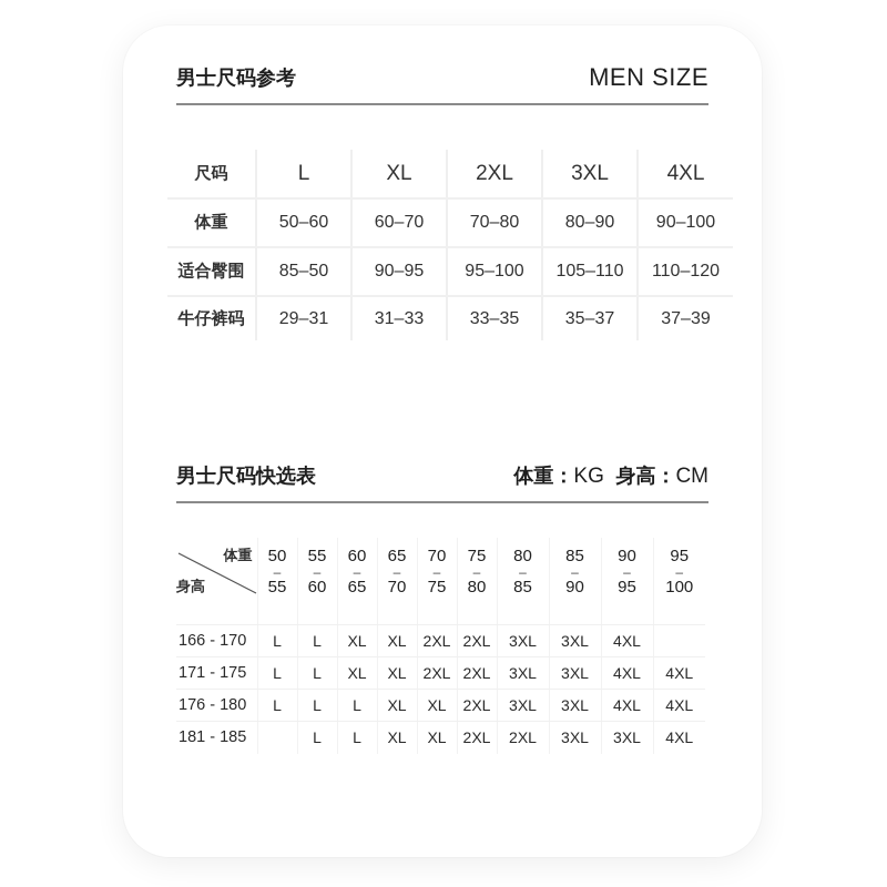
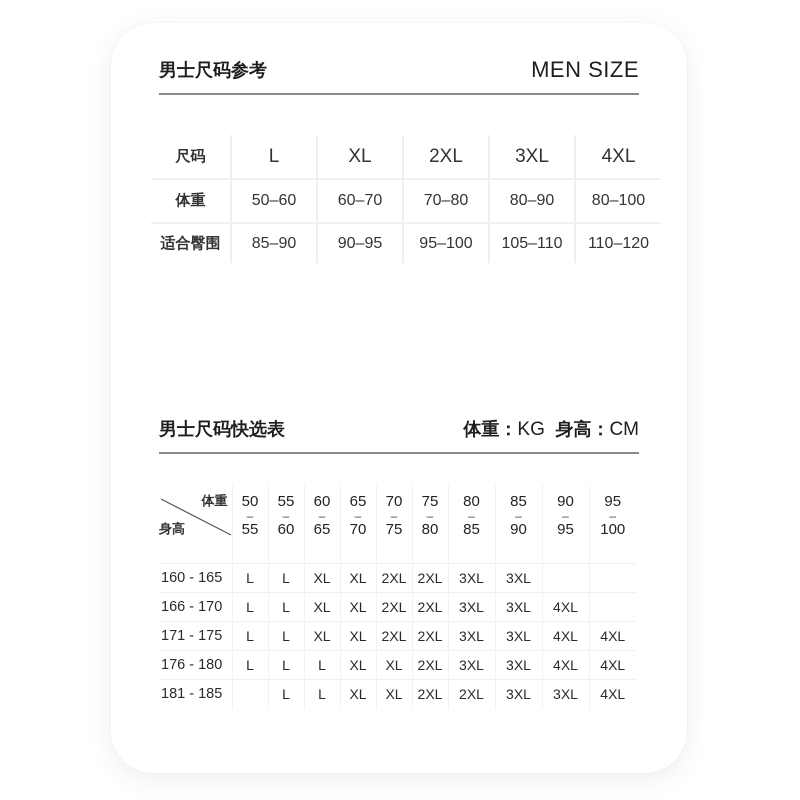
  男士尺码参考
  MEN SIZE
  尺码	L	XL	2XL	3XL	4XL
- 体重	50–60	60–70	70–80	80–90	90–100
+ 体重	50–60	60–70	70–80	80–90	80–100
- 适合臀围	85–50	90–95	95–100	105–110	110–120
+ 适合臀围	85–90	90–95	95–100	105–110	110–120
- 牛仔裤码	29–31	31–33	33–35	35–37	37–39
  男士尺码快选表
  体重：KG 身高：CM
  体重 身高	50–55	55–60	60–65	65–70	70–75	75–80	80–85	85–90	90–95	95–100
+ 160 - 165	L	L	XL	XL	2XL	2XL	3XL	3XL
  166 - 170	L	L	XL	XL	2XL	2XL	3XL	3XL	4XL
  171 - 175	L	L	XL	XL	2XL	2XL	3XL	3XL	4XL	4XL
  176 - 180	L	L	L	XL	XL	2XL	3XL	3XL	4XL	4XL
  181 - 185		L	L	XL	XL	2XL	2XL	3XL	3XL	4XL
